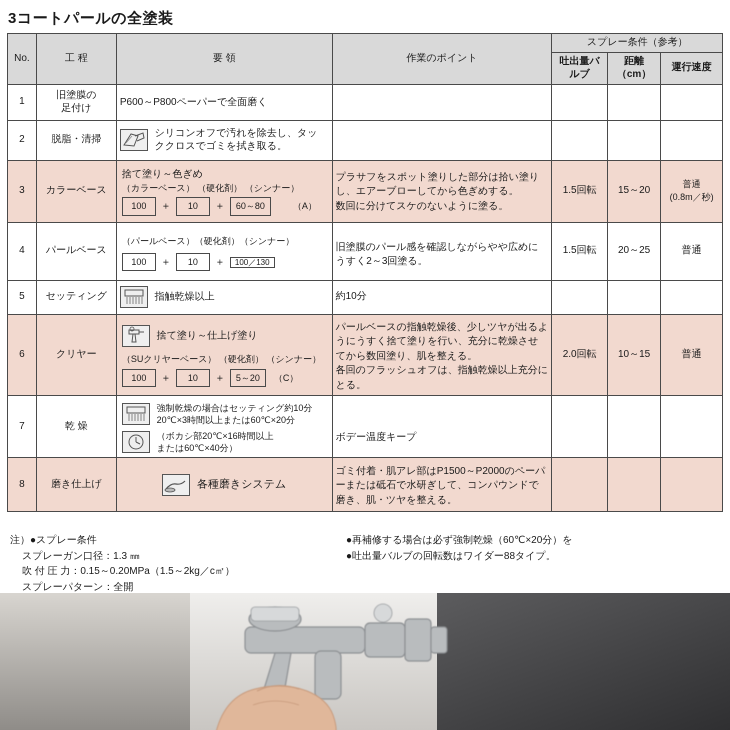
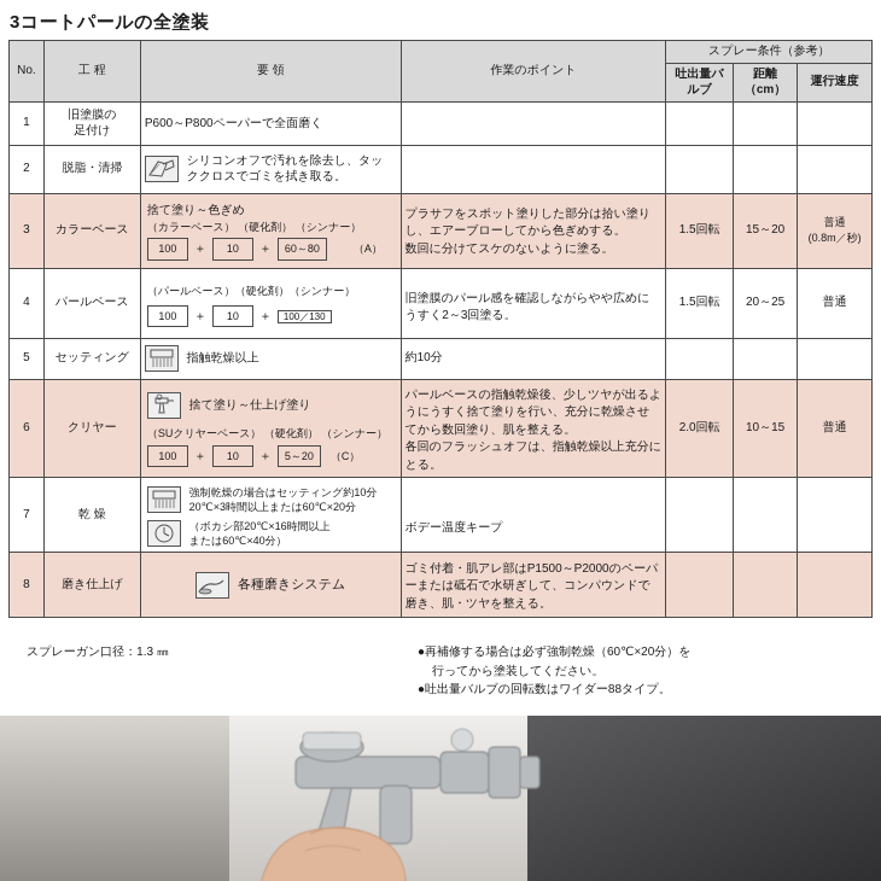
  3コートパールの全塗装
  No.	工 程	要 領	作業のポイント	スプレー条件（参考）
  吐出量バルブ	距離（cm）	運行速度
  1	旧塗膜の 足付け	P600～P800ペーパーで全面磨く
  2	脱脂・清掃	シリコンオフで汚れを除去し、タッククロスでゴミを拭き取る。
  3	カラーベース	捨て塗り～色ぎめ （カラーベース） （硬化剤） （シンナー） 100 ＋ 10 ＋ 60～80 （A）	プラサフをスポット塗りした部分は拾い塗りし、エアーブローしてから色ぎめする。 数回に分けてスケのないように塗る。	1.5回転	15～20	普通 (0.8m／秒)
  4	パールベース	（パールベース）（硬化剤）（シンナー） 100 ＋ 10 ＋ 100／130	旧塗膜のパール感を確認しながらやや広めにうすく2～3回塗る。	1.5回転	20～25	普通
  5	セッティング	指触乾燥以上	約10分
  6	クリヤー	捨て塗り～仕上げ塗り （SUクリヤーベース） （硬化剤） （シンナー） 100 ＋ 10 ＋ 5～20 （C）	パールベースの指触乾燥後、少しツヤが出るようにうすく捨て塗りを行い、充分に乾燥させてから数回塗り、肌を整える。 各回のフラッシュオフは、指触乾燥以上充分にとる。	2.0回転	10～15	普通
  7	乾 燥	強制乾燥の場合はセッティング約10分 20℃×3時間以上または60℃×20分 （ボカシ部20℃×16時間以上 または60℃×40分）	ボデー温度キープ
  8	磨き仕上げ	各種磨きシステム	ゴミ付着・肌アレ部はP1500～P2000のペーパーまたは砥石で水研ぎして、コンパウンドで磨き、肌・ツヤを整える。
- 注）●スプレー条件
  スプレーガン口径：1.3 ㎜
- 吹 付 圧 力：0.15～0.20MPa（1.5～2kg／c㎡）
- スプレーパターン：全開
  ●再補修する場合は必ず強制乾燥（60℃×20分）を
+ 行ってから塗装してください。
  ●吐出量バルブの回転数はワイダー88タイプ。
